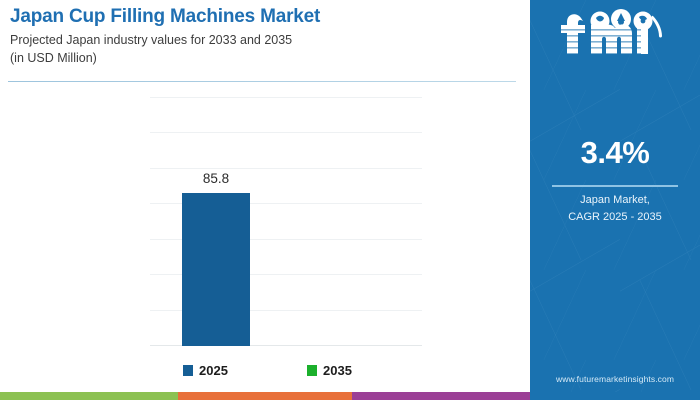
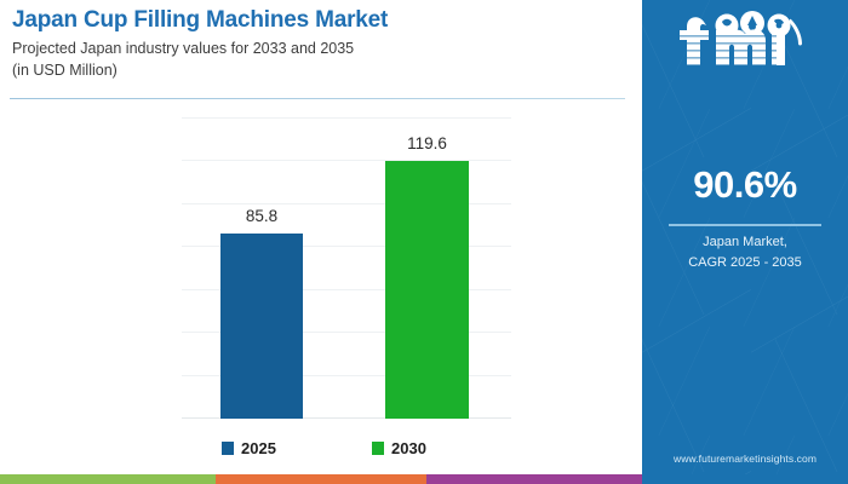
  Japan Cup Filling Machines Market
  Projected Japan industry values for 2033 and 2035
  (in USD Million)
  85.8
+ 119.6
  2025
- 2035
+ 2030
- 3.4%
+ 90.6%
  Japan Market,
  CAGR 2025 - 2035
  www.futuremarketinsights.com
